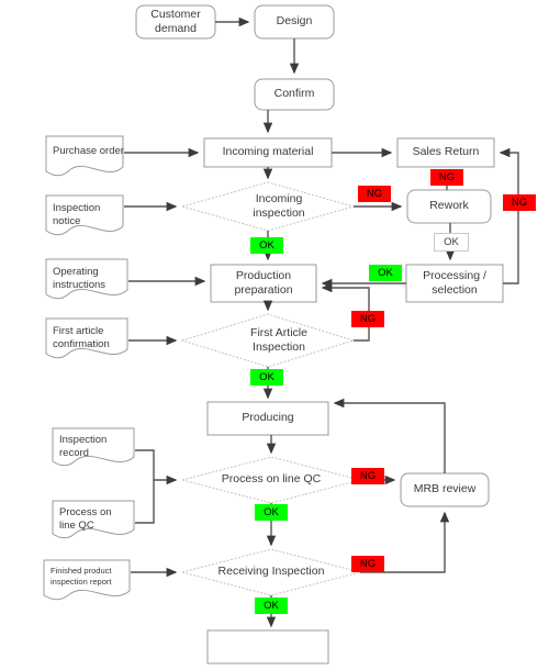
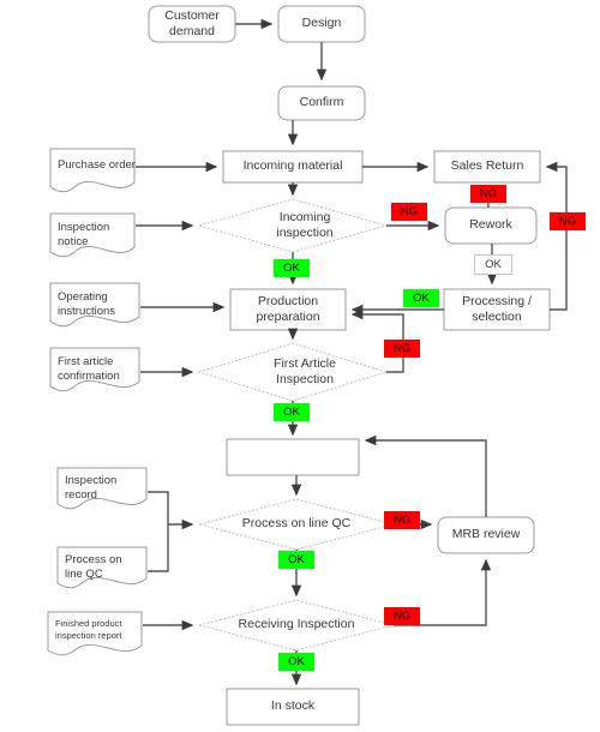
  Customer
  demand
  Design
  Confirm
  Incoming material
  Sales Return
  Incoming
  inspection
  Rework
  Production
  preparation
  Processing /
  selection
  First Article
  Inspection
- Producing
  Process on line QC
  MRB review
  Receiving Inspection
+ In stock
  Purchase order
  Inspection
  notice
  Operating
  instructions
  First article
  confirmation
  Inspection
  record
  Process on
  line QC
  Finished product
  inspection report
  OK
  NG
  NG
  NG
  OK
  OK
  NG
  OK
  NG
  OK
  NG
  OK
